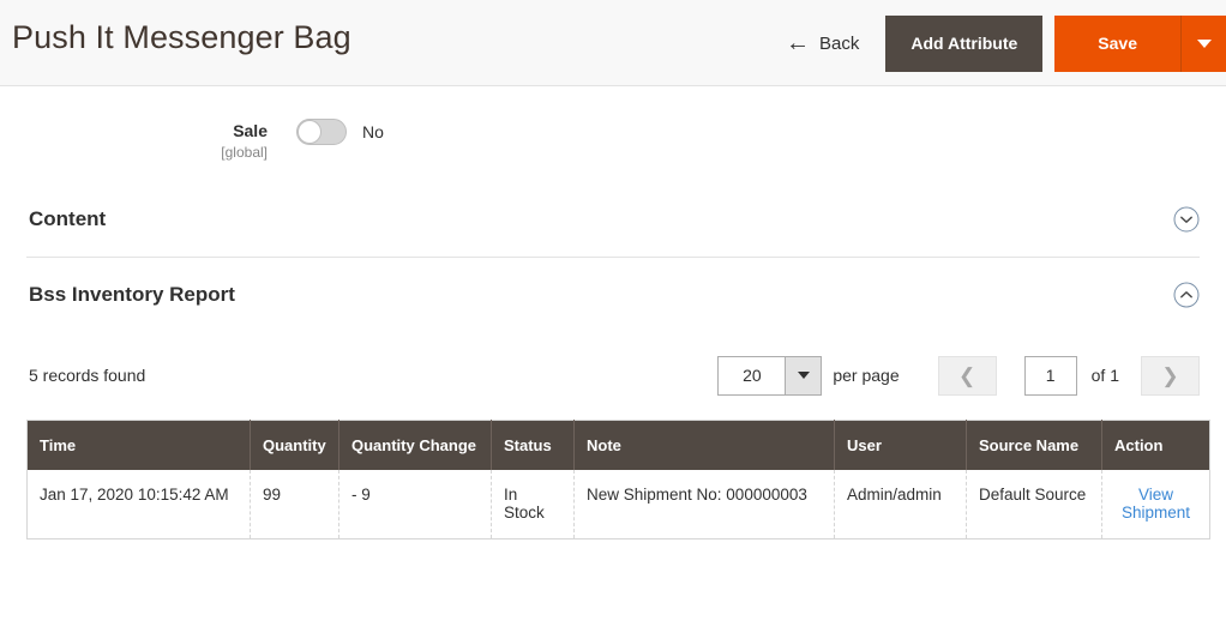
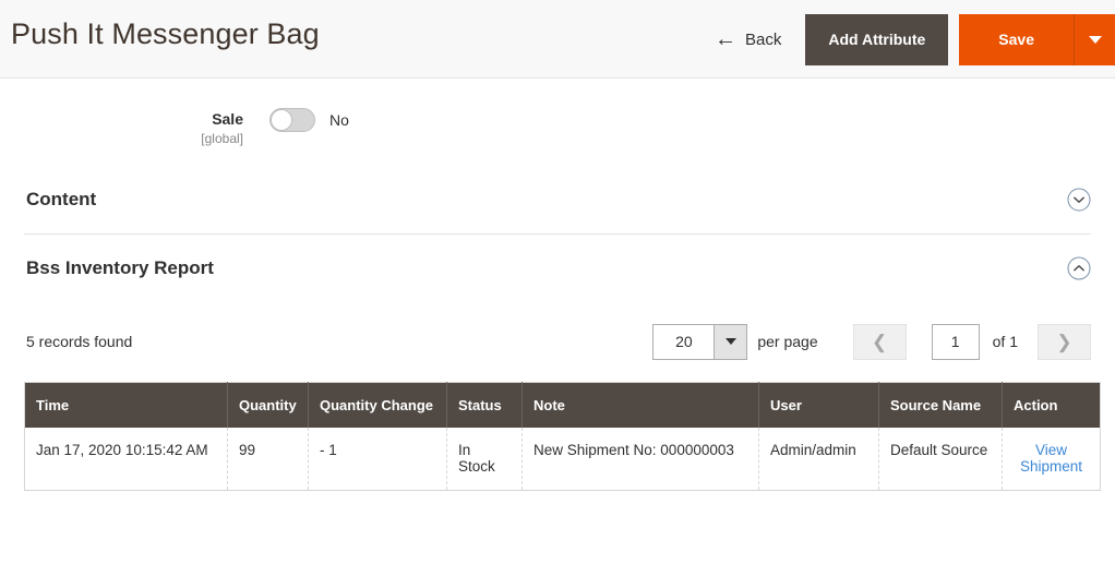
  Push It Messenger Bag
  ←
  Back
  Add Attribute
  Save
  Sale
  [global]
  No
  Content
  Bss Inventory Report
  5 records found
  20
  per page
  ❮
  1
  of 1
  ❯
  Time	Quantity	Quantity Change	Status	Note	User	Source Name	Action
- Jan 17, 2020 10:15:42 AM	99	- 9	In Stock	New Shipment No: 000000003	Admin/admin	Default Source	View Shipment
+ Jan 17, 2020 10:15:42 AM	99	- 1	In Stock	New Shipment No: 000000003	Admin/admin	Default Source	View Shipment
